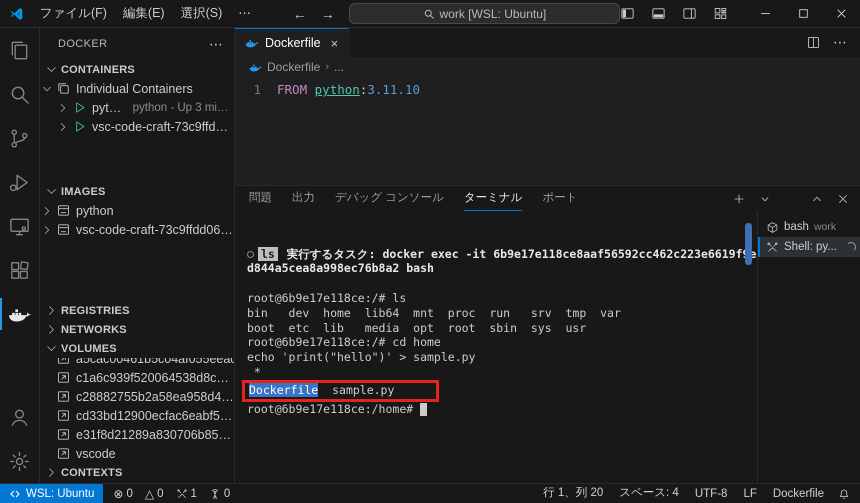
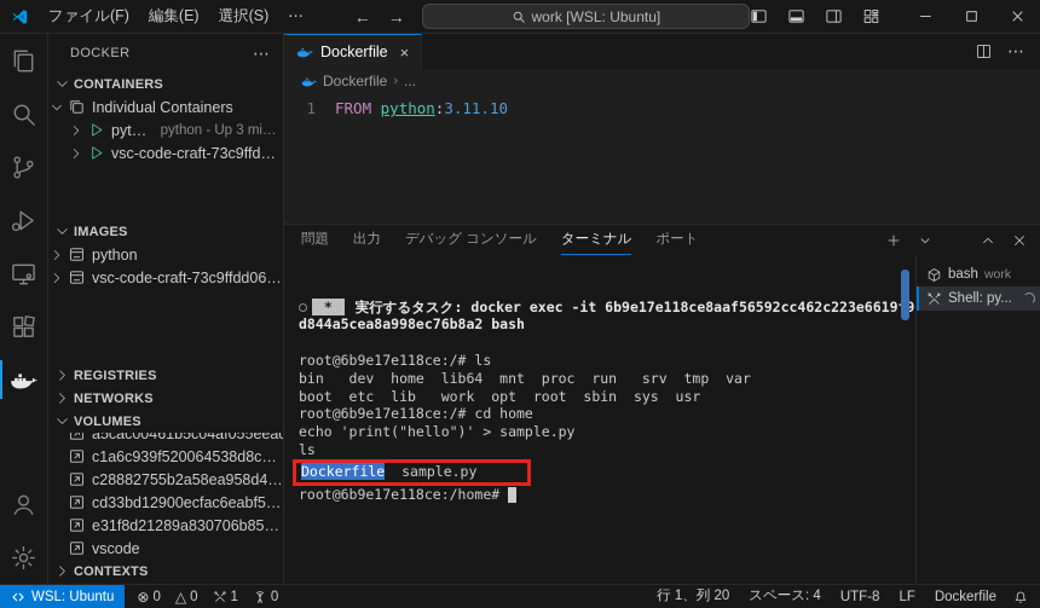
  ファイル(F)
  編集(E)
  選択(S)
  ⋯
  ←
  →
  work [WSL: Ubuntu]
  DOCKER
  ⋯
  CONTAINERS
  Individual Containers
  python
  python - Up 3 minut
  vsc-code-craft-73c9ffdd06
  IMAGES
  python
  vsc-code-craft-73c9ffdd06d..
  REGISTRIES
  NETWORKS
  VOLUMES
  a5cac00461b5c04af055eeac
  c1a6c939f520064538d8c03a
  c28882755b2a58ea958d418
  cd33bd12900ecfac6eabf517
  e31f8d21289a830706b85df0
  vscode
  CONTEXTS
  Dockerfile
  ×
  ⋯
  Dockerfile
  ›
  ...
  1
  FROM python:3.11.10
  問題
  出力
  デバッグ コンソール
  ターミナル
  ポート
- ls 実行するタスク: docker exec -it 6b9e17e118ce8aaf56592cc462c223e6619fe
+ * 実行するタスク: docker exec -it 6b9e17e118ce8aaf56592cc462c223e66199
  d844a5cea8a998ec76b8a2 bash
  root@6b9e17e118ce:/# ls
  bin dev home lib64 mnt proc run srv tmp var
- boot etc lib media opt root sbin sys usr
+ boot etc lib work opt root sbin sys usr
  root@6b9e17e118ce:/# cd home
  echo 'print("hello")' > sample.py
- *
+ ls
  Dockerfile sample.py
  root@6b9e17e118ce:/home#
  bash
  work
  Shell: py...
  WSL: Ubuntu
  ⊗
  0
  △
  0
  1
  0
  行 1、列 20
  スペース: 4
  UTF-8
  LF
  Dockerfile
